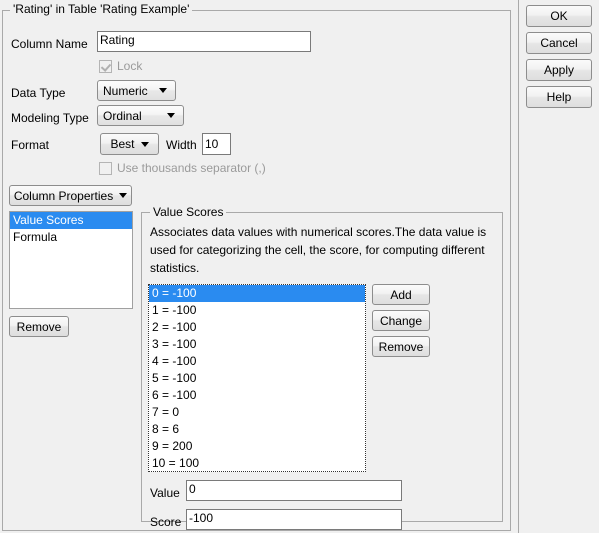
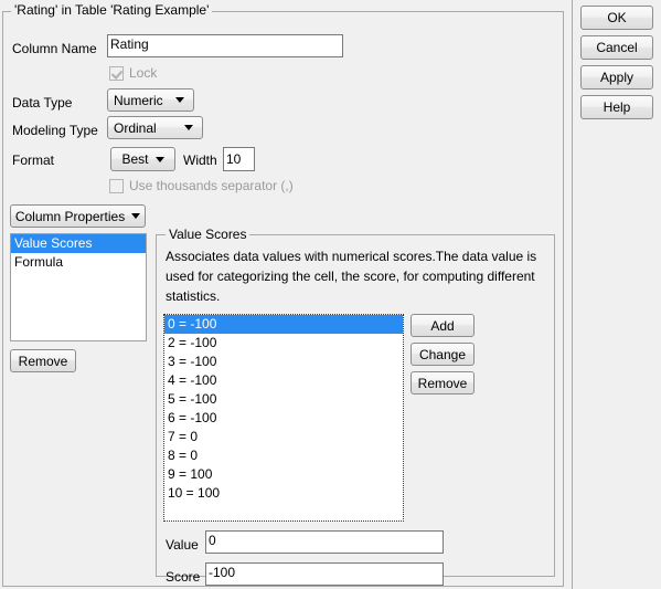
  'Rating' in Table 'Rating Example'
  Column Name
  Rating
  Lock
  Data Type
  Numeric
  Modeling Type
  Ordinal
  Format
  Best
  Width
  10
  Use thousands separator (,)
  Column Properties
  Value Scores
  Formula
  Remove
  Value Scores
  Associates data values with numerical scores.The data value is used for categorizing the cell, the score, for computing different statistics.
  0 = -100
- 1 = -100
  2 = -100
  3 = -100
  4 = -100
  5 = -100
  6 = -100
  7 = 0
- 8 = 6
+ 8 = 0
- 9 = 200
+ 9 = 100
  10 = 100
  Add
  Change
  Remove
  Value
  0
  Score
  -100
  OK
  Cancel
  Apply
  Help
